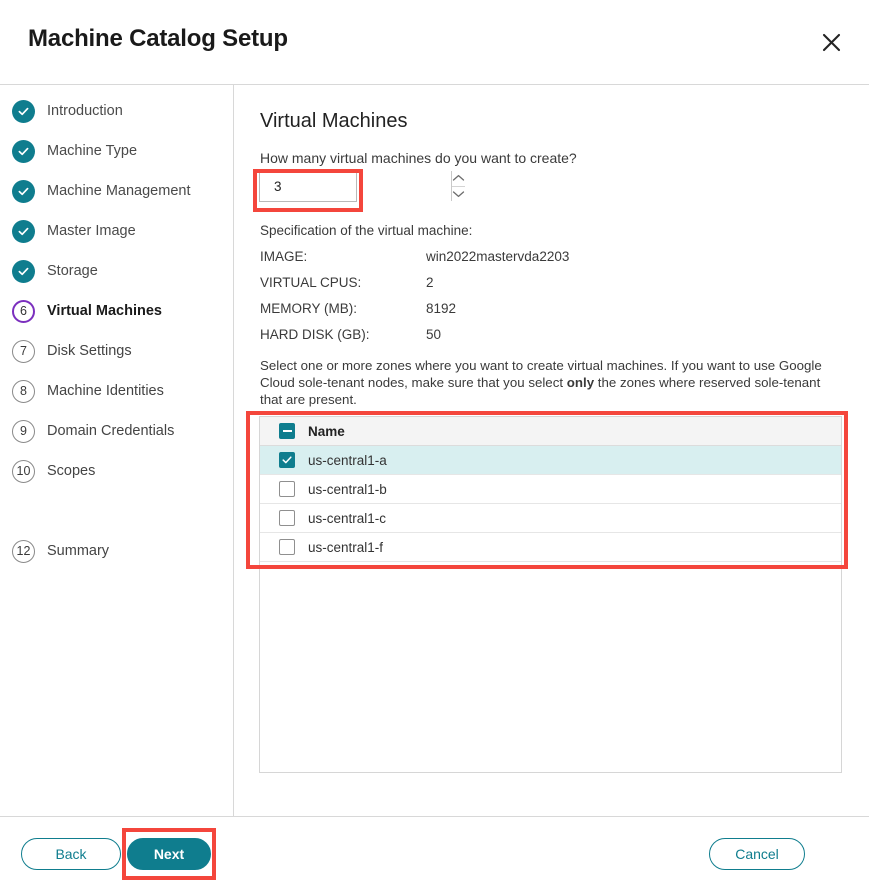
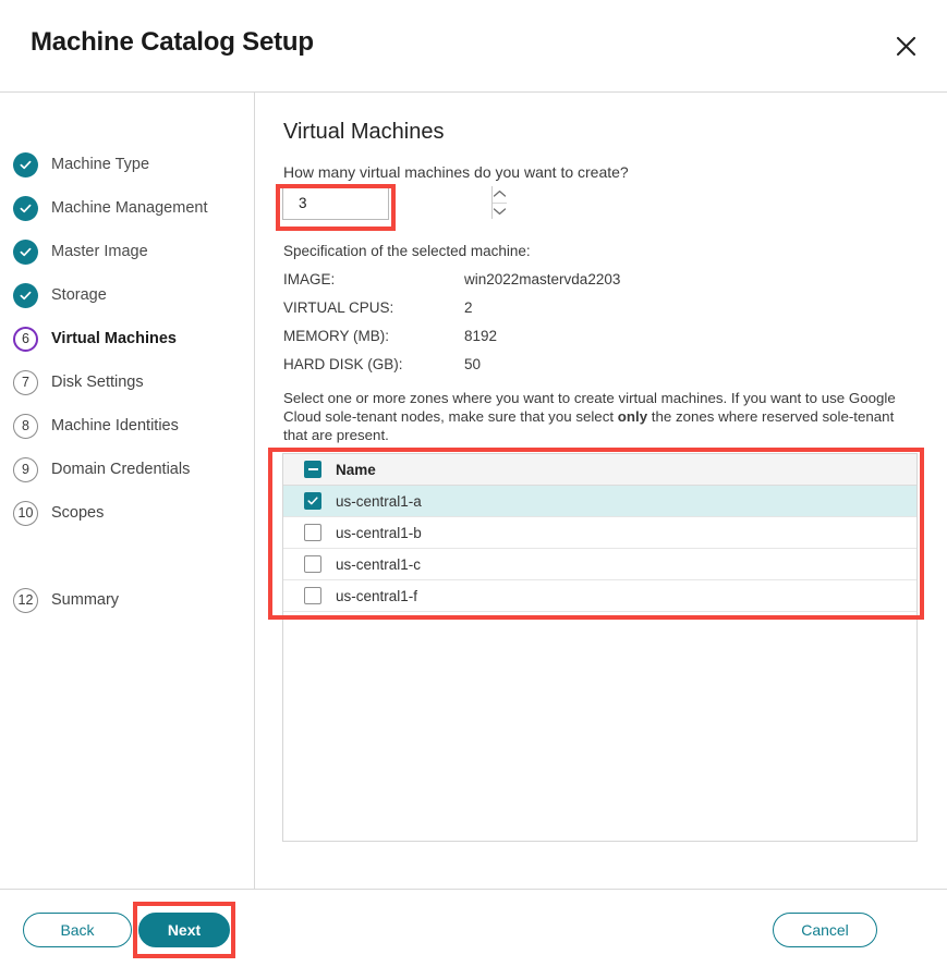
  Machine Catalog Setup
- Introduction
  Machine Type
  Machine Management
  Master Image
  Storage
  6
  Virtual Machines
  7
  Disk Settings
  8
  Machine Identities
  9
  Domain Credentials
  10
  Scopes
  12
  Summary
  Virtual Machines
  How many virtual machines do you want to create?
  3
- Specification of the virtual machine:
+ Specification of the selected machine:
  IMAGE:
  win2022mastervda2203
  VIRTUAL CPUS:
  2
  MEMORY (MB):
  8192
  HARD DISK (GB):
  50
  Select one or more zones where you want to create virtual machines. If you want to use Google Cloud sole-tenant nodes, make sure that you select only the zones where reserved sole-tenant that are present.
  Name
  us-central1-a
  us-central1-b
  us-central1-c
  us-central1-f
  Back
  Next
  Cancel
